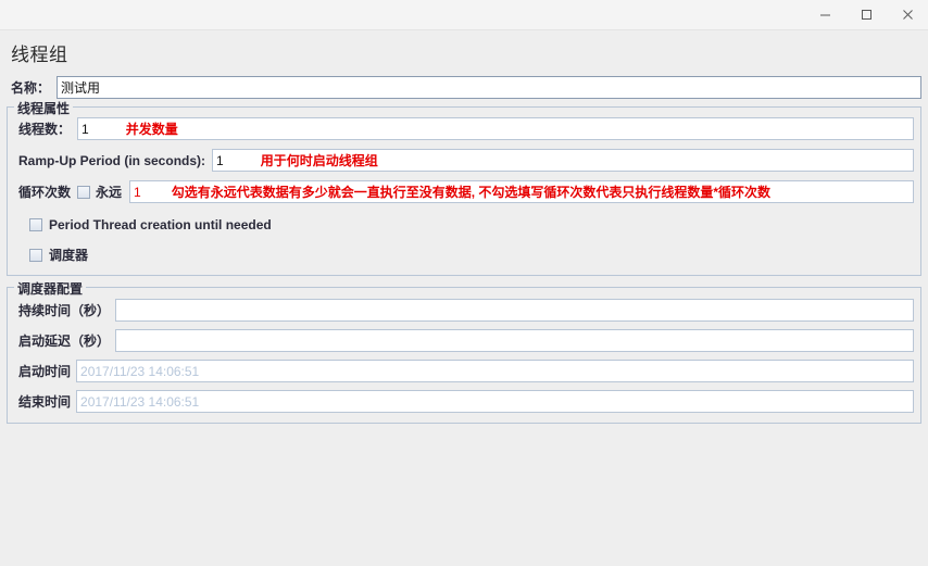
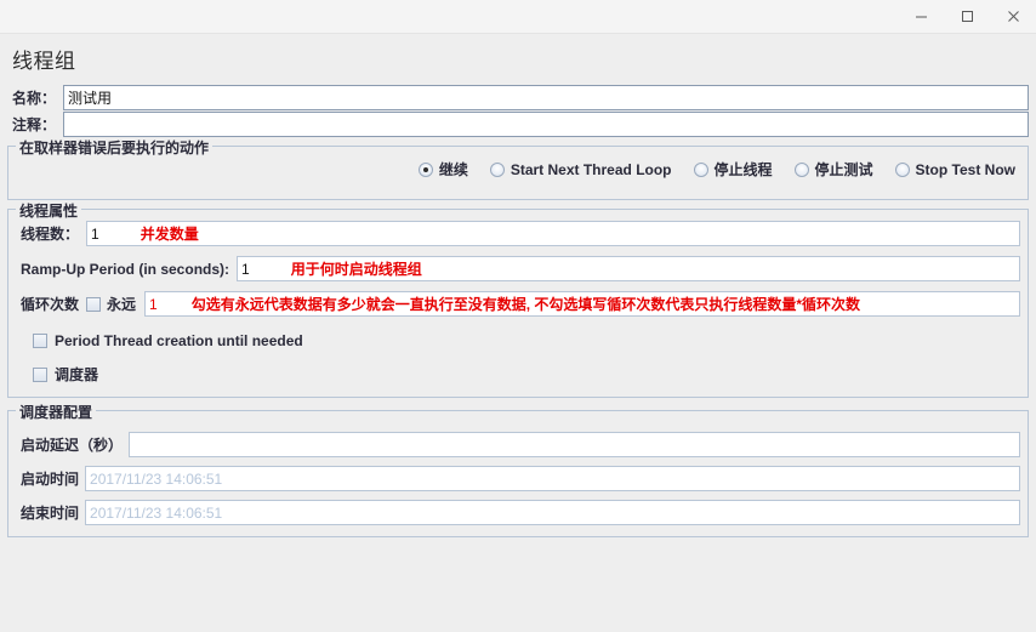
  线程组
  名称：
  测试用
+ 注释：
+ 在取样器错误后要执行的动作
+ 继续
+ Start Next Thread Loop
+ 停止线程
+ 停止测试
+ Stop Test Now
  线程属性
  线程数：
  1
  并发数量
  Ramp-Up Period (in seconds):
  1
  用于何时启动线程组
  循环次数
  永远
  1
  勾选有永远代表数据有多少就会一直执行至没有数据, 不勾选填写循环次数代表只执行线程数量*循环次数
  Period Thread creation until needed
  调度器
  调度器配置
- 持续时间（秒）
  启动延迟（秒）
  启动时间
  2017/11/23 14:06:51
  结束时间
  2017/11/23 14:06:51
